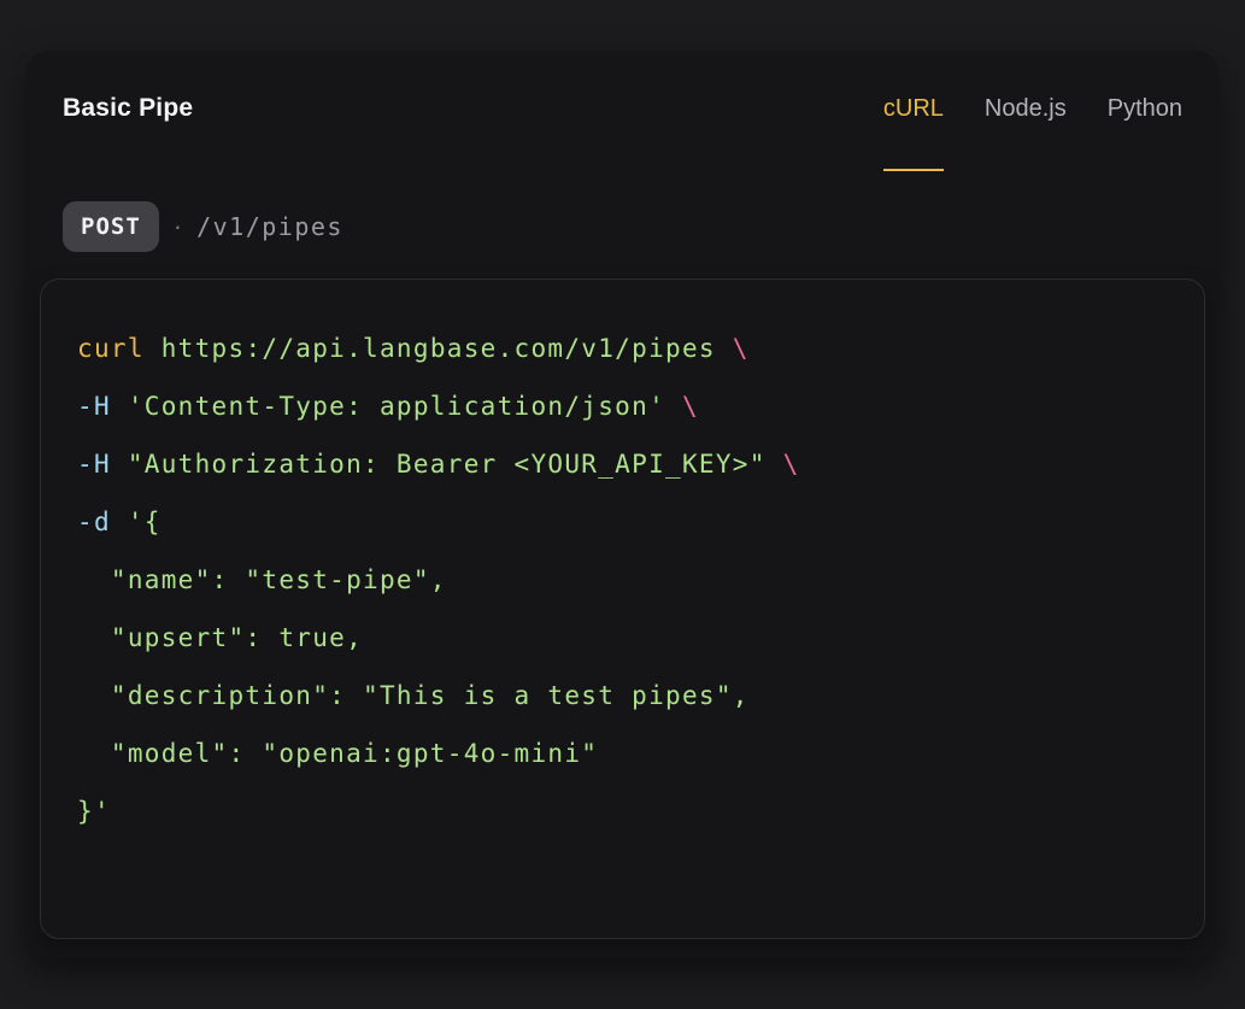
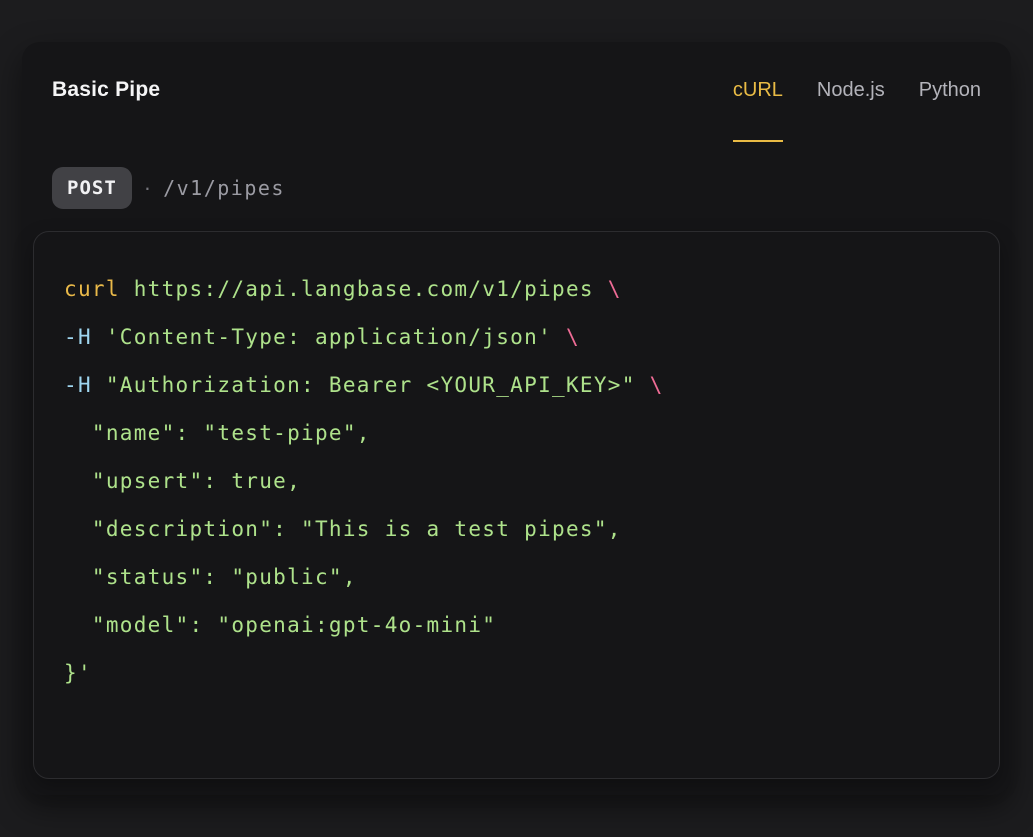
  Basic Pipe
  cURL
  Node.js
  Python
  POST
  ·
  /v1/pipes
  curl https://api.langbase.com/v1/pipes \
  -H 'Content-Type: application/json' \
  -H "Authorization: Bearer <YOUR_API_KEY>" \
- -d '{
  "name": "test-pipe",
  "upsert": true,
  "description": "This is a test pipes",
+ "status": "public",
  "model": "openai:gpt-4o-mini"
  }'
